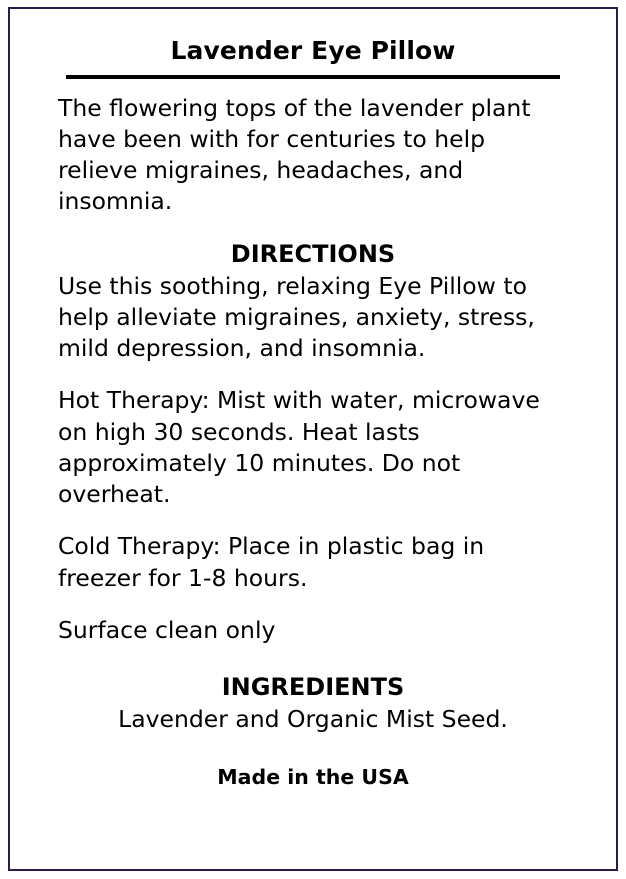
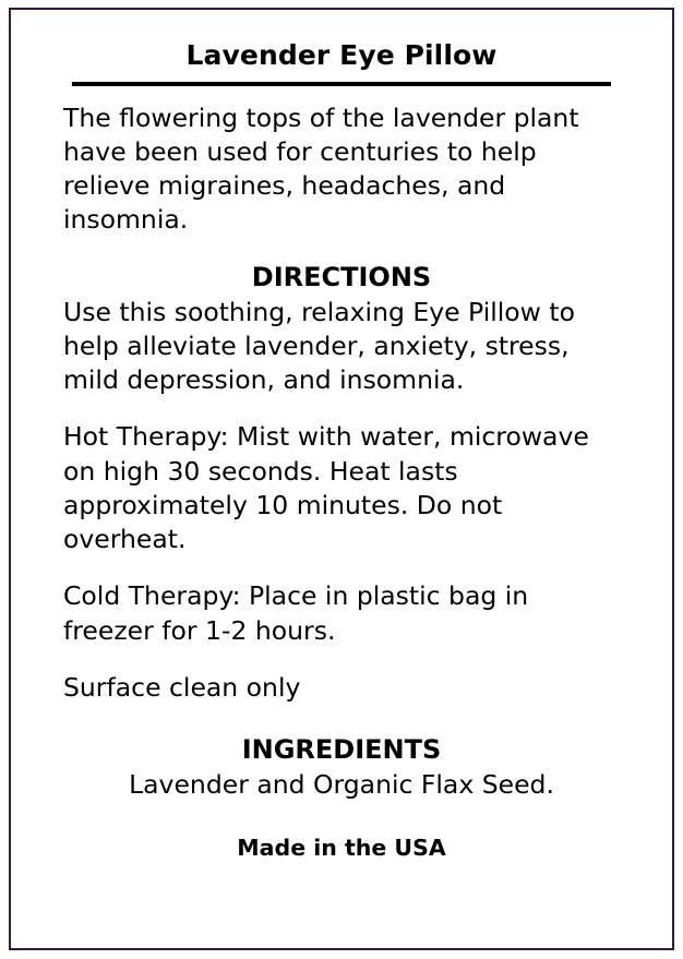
  Lavender Eye Pillow
- The flowering tops of the lavender plant have been with for centuries to help relieve migraines, headaches, and insomnia.
+ The flowering tops of the lavender plant have been used for centuries to help relieve migraines, headaches, and insomnia.
  DIRECTIONS
- Use this soothing, relaxing Eye Pillow to help alleviate migraines, anxiety, stress, mild depression, and insomnia.
+ Use this soothing, relaxing Eye Pillow to help alleviate lavender, anxiety, stress, mild depression, and insomnia.
  Hot Therapy: Mist with water, microwave on high 30 seconds. Heat lasts approximately 10 minutes. Do not overheat.
- Cold Therapy: Place in plastic bag in freezer for 1-8 hours.
+ Cold Therapy: Place in plastic bag in freezer for 1-2 hours.
  Surface clean only
  INGREDIENTS
- Lavender and Organic Mist Seed.
+ Lavender and Organic Flax Seed.
  Made in the USA
